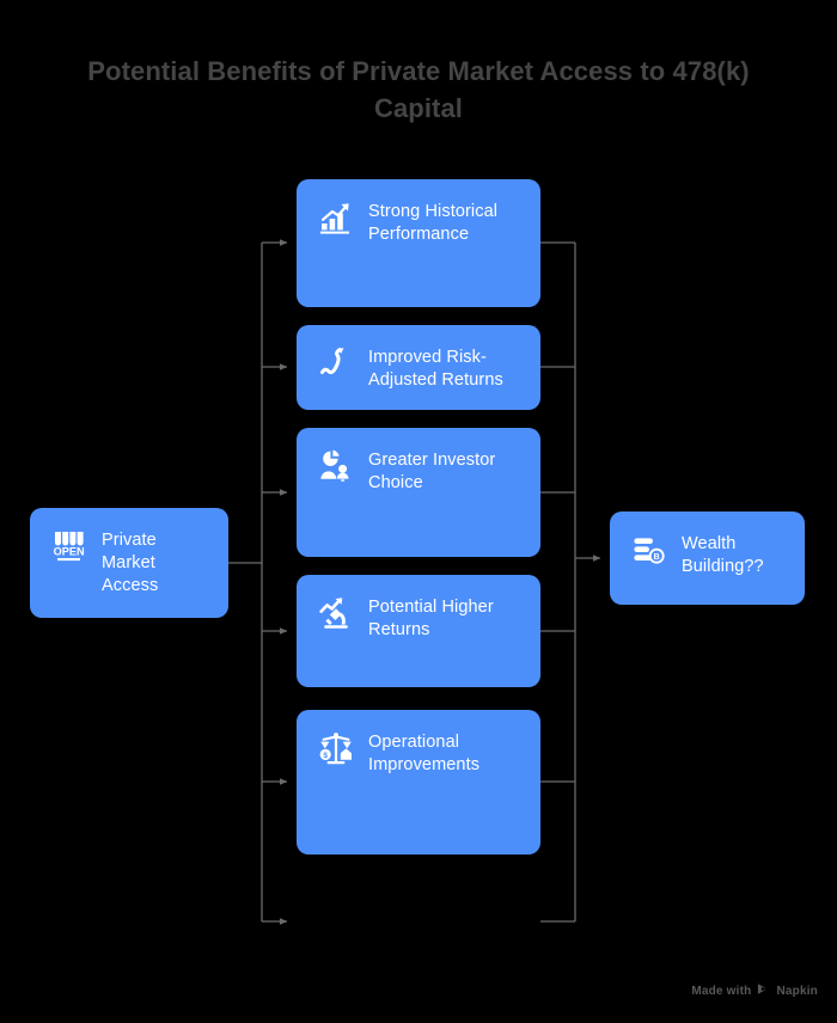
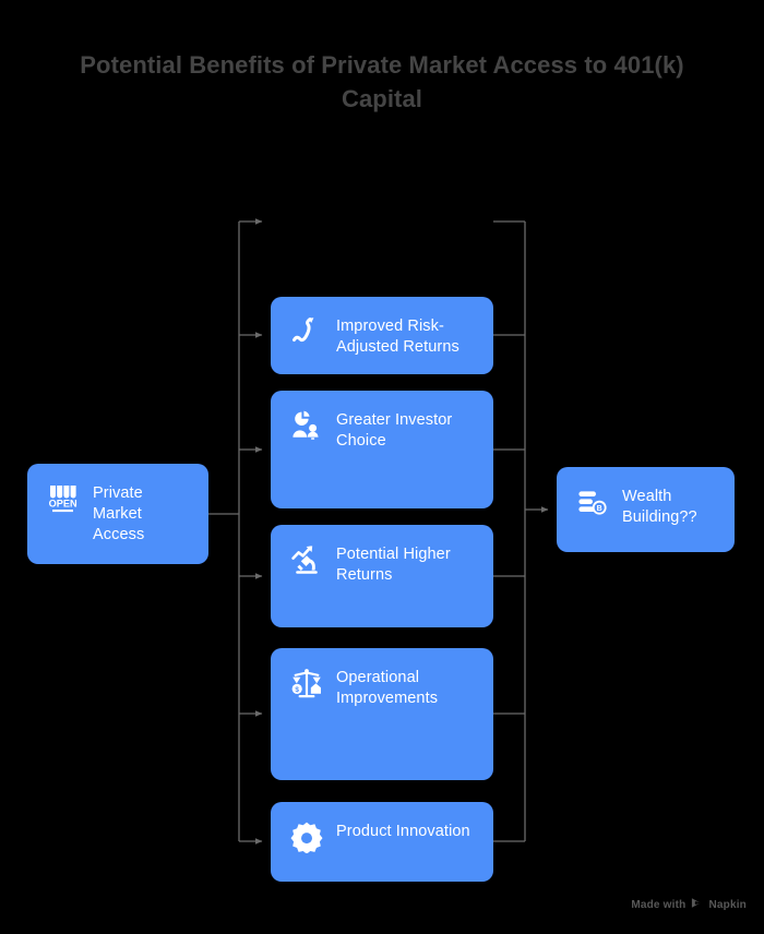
- Potential Benefits of Private Market Access to 478(k) Capital
+ Potential Benefits of Private Market Access to 401(k) Capital
  OPEN
  Private Market Access
- Strong Historical Performance
  Improved Risk-Adjusted Returns
  Greater Investor Choice
  Potential Higher Returns
  Operational Improvements
+ Product Innovation
  Wealth Building??
  Made with
  Napkin
